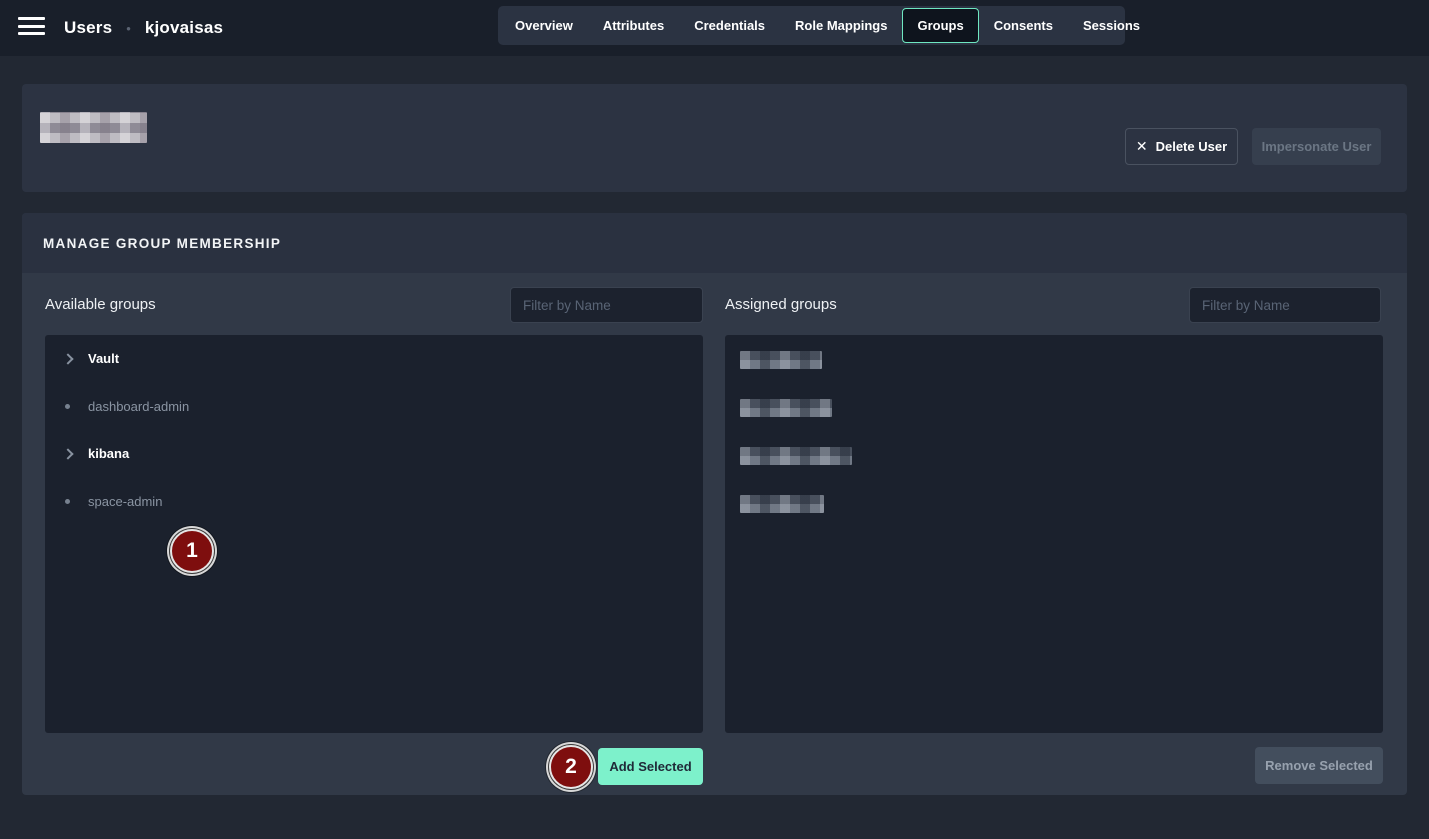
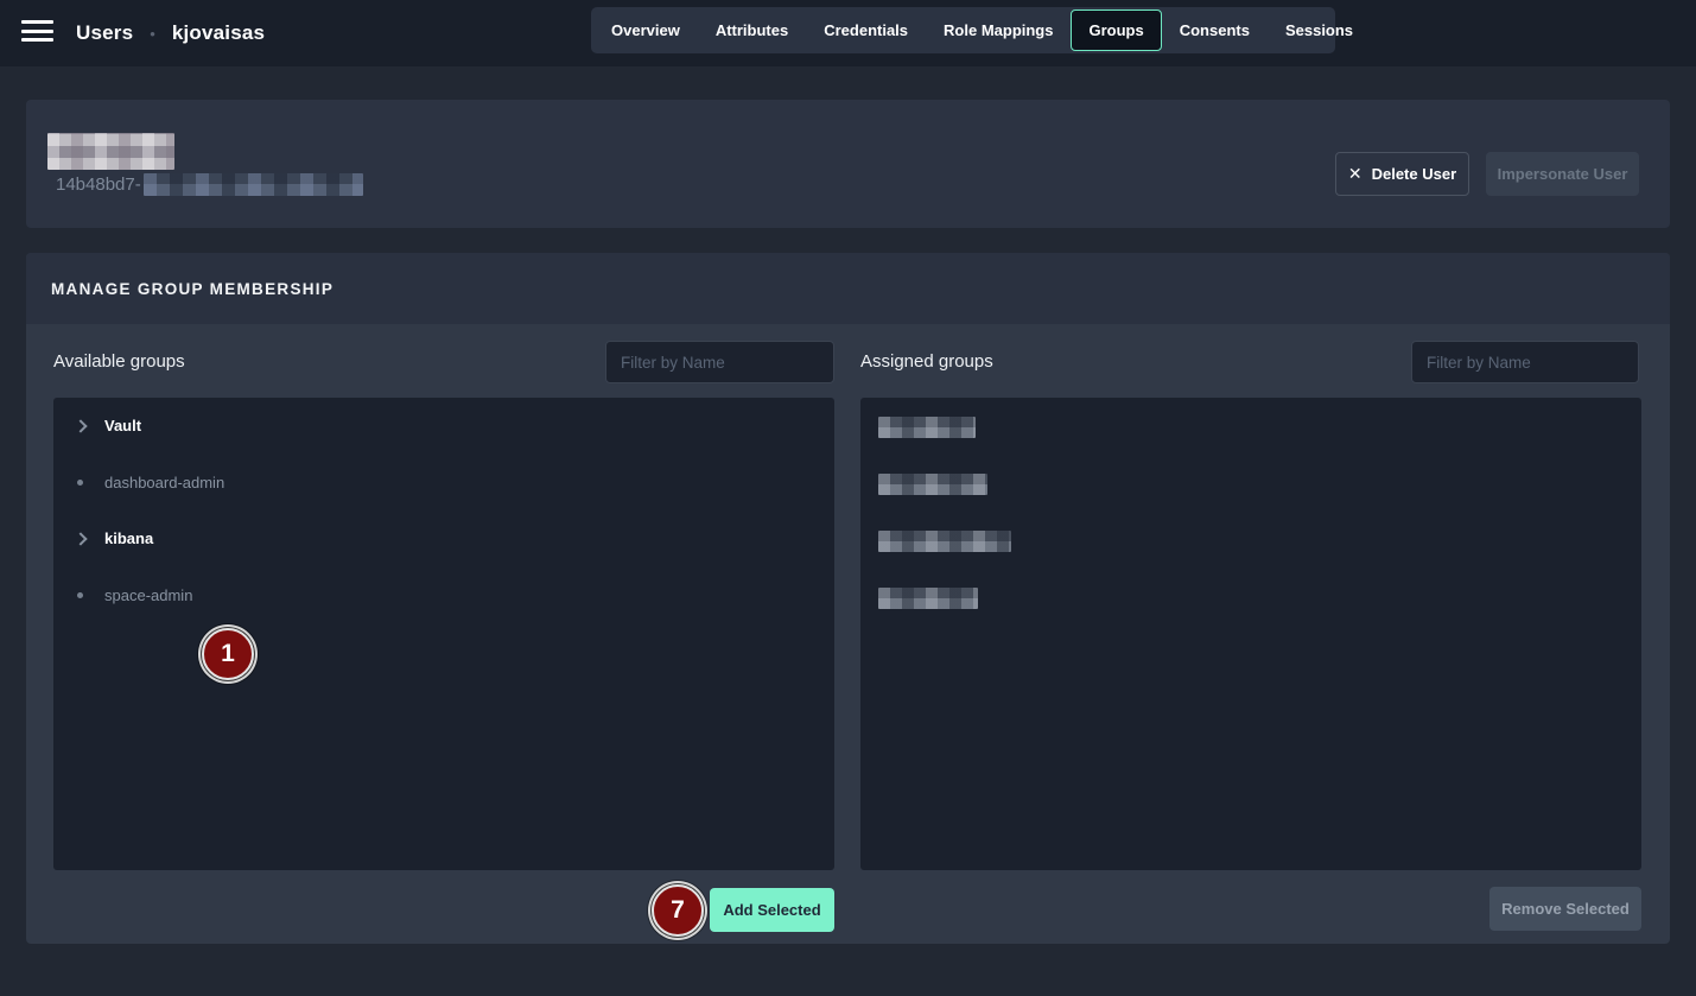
  Users
  •
  kjovaisas
  Overview
  Attributes
  Credentials
  Role Mappings
  Groups
  Consents
  Sessions
+ 14b48bd7-
  ✕
  Delete User
  Impersonate User
  MANAGE GROUP MEMBERSHIP
  Available groups
  Filter by Name
  Assigned groups
  Filter by Name
  Vault
  dashboard-admin
  kibana
  space-admin
  Add Selected
  Remove Selected
  1
- 2
+ 7
